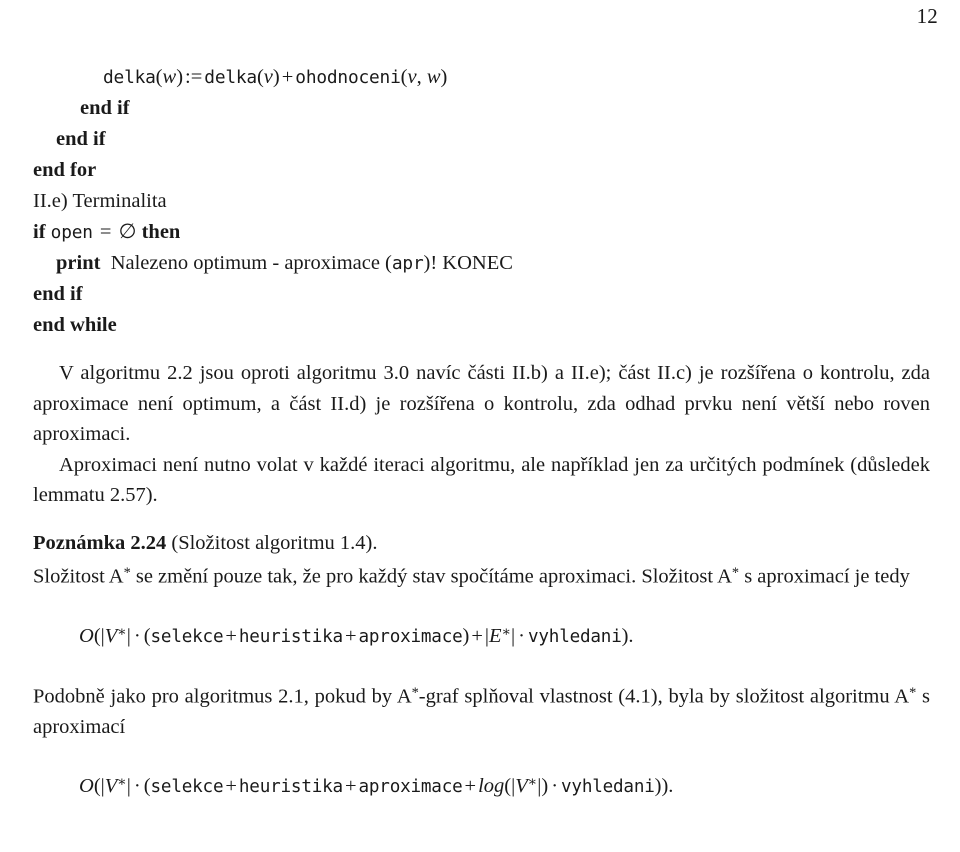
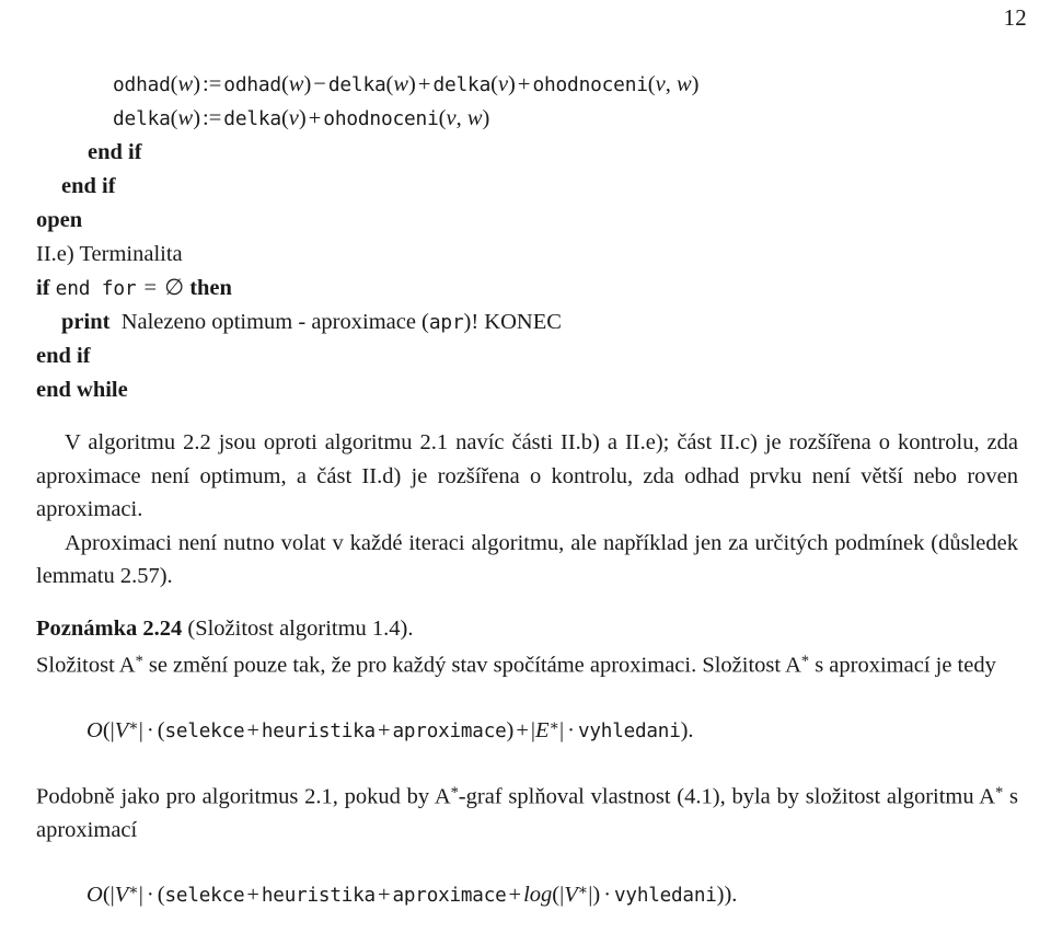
  12
+ odhad(w):=odhad(w)−delka(w)+delka(v)+ohodnoceni(v, w)
  delka(w):=delka(v)+ohodnoceni(v, w)
  end if
  end if
- end for
+ open
  II.e) Terminalita
- if open = ∅ then
+ if end for = ∅ then
  print Nalezeno optimum - aproximace (apr)! KONEC
  end if
  end while
- V algoritmu 2.2 jsou oproti algoritmu 3.0 navíc části II.b) a II.e); část II.c) je rozšířena o kontrolu, zda aproximace není optimum, a část II.d) je rozšířena o kontrolu, zda odhad prvku není větší nebo roven aproximaci.
+ V algoritmu 2.2 jsou oproti algoritmu 2.1 navíc části II.b) a II.e); část II.c) je rozšířena o kontrolu, zda aproximace není optimum, a část II.d) je rozšířena o kontrolu, zda odhad prvku není větší nebo roven aproximaci.
  Aproximaci není nutno volat v každé iteraci algoritmu, ale například jen za určitých podmínek (důsledek lemmatu 2.57).
  Poznámka 2.24 (Složitost algoritmu 1.4).
  Složitost A* se změní pouze tak, že pro každý stav spočítáme aproximaci. Složitost A* s aproximací je tedy
  O(|V∗| · (selekce+heuristika+aproximace)+|E∗| · vyhledani).
  Podobně jako pro algoritmus 2.1, pokud by A*-graf splňoval vlastnost (4.1), byla by složitost algoritmu A* s aproximací
  O(|V∗| · (selekce+heuristika+aproximace+log(|V∗|) · vyhledani)).
